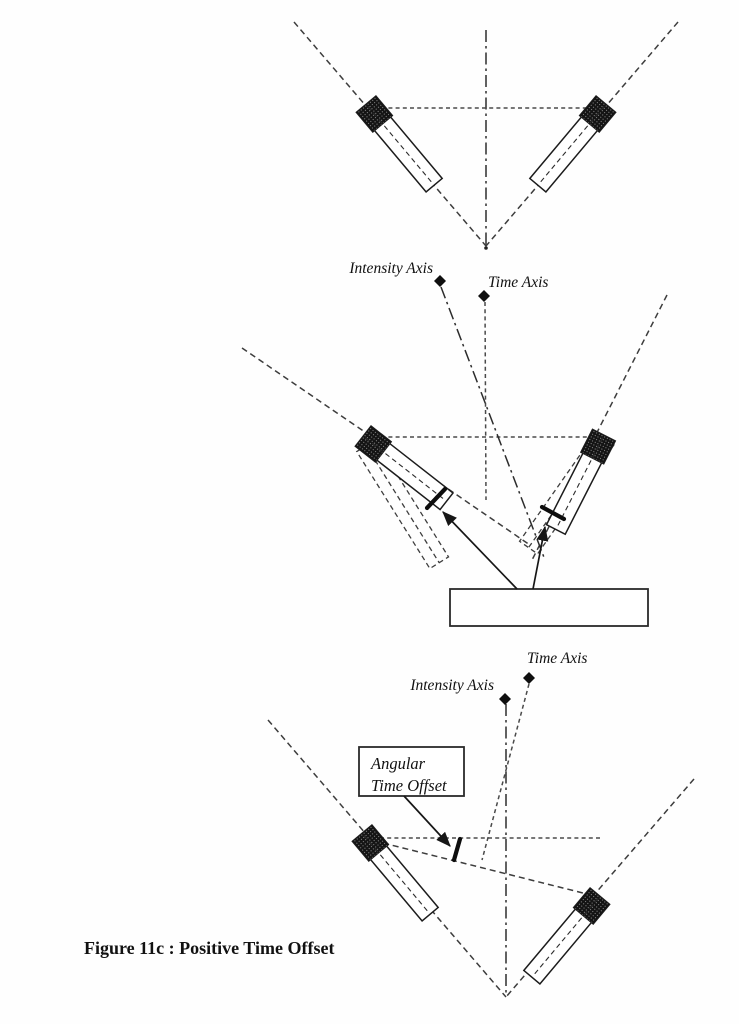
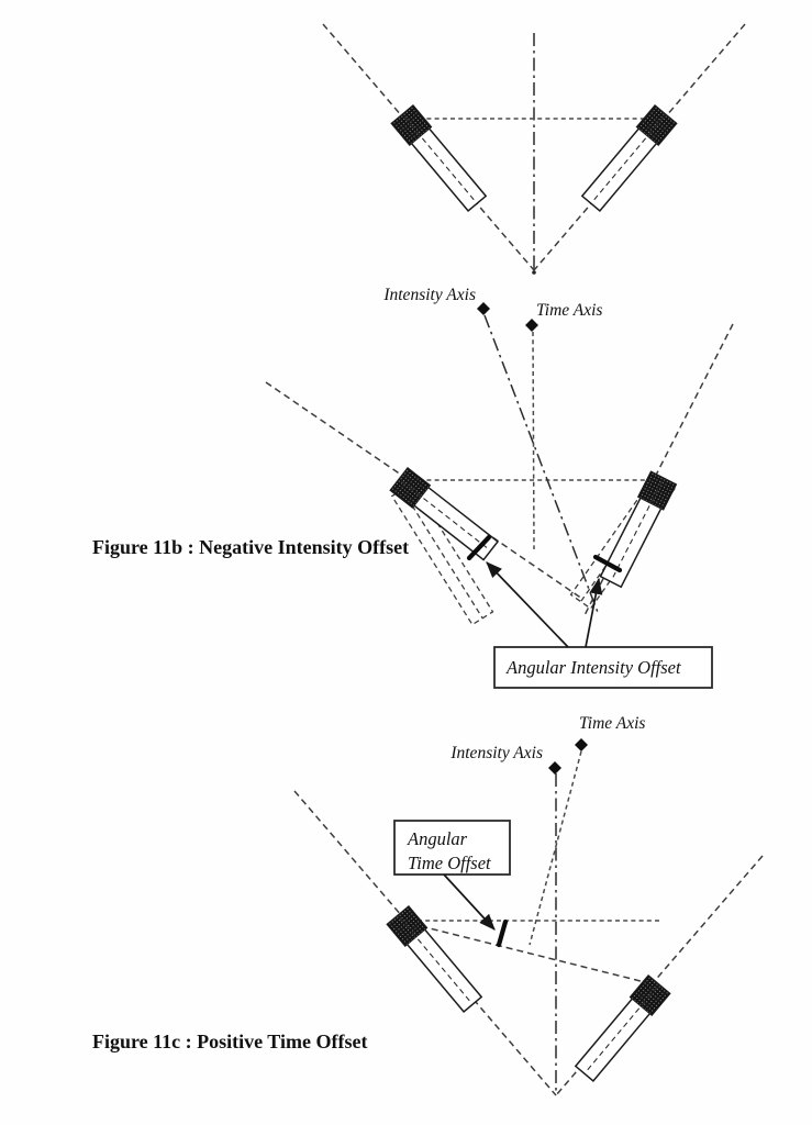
  Intensity Axis
  Time Axis
+ Angular Intensity Offset
+ Figure 11b : Negative Intensity Offset
  Time Axis
  Intensity Axis
  Angular
  Time Offset
  Figure 11c : Positive Time Offset
